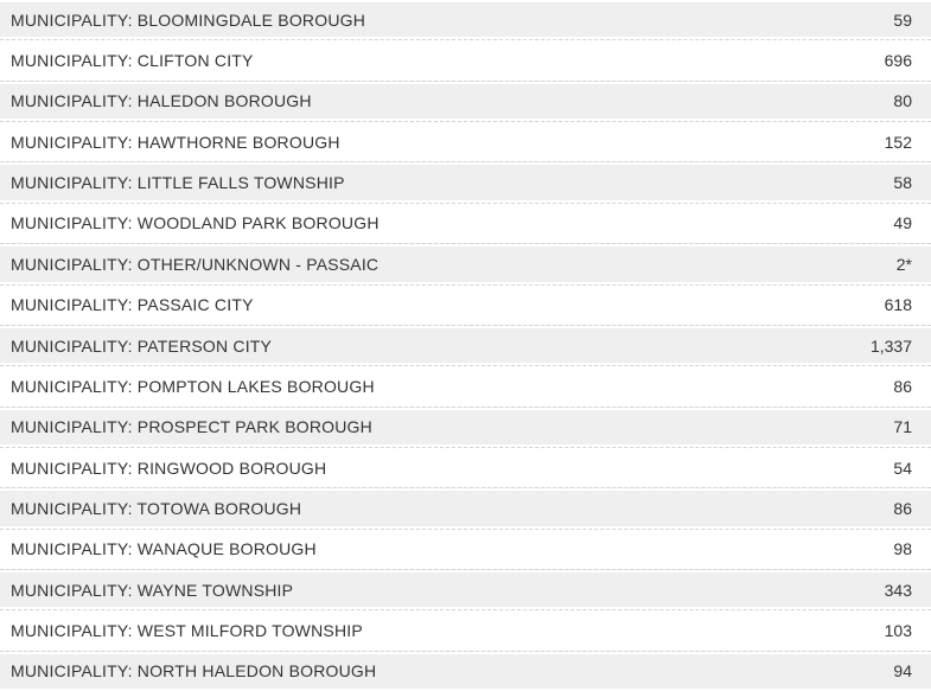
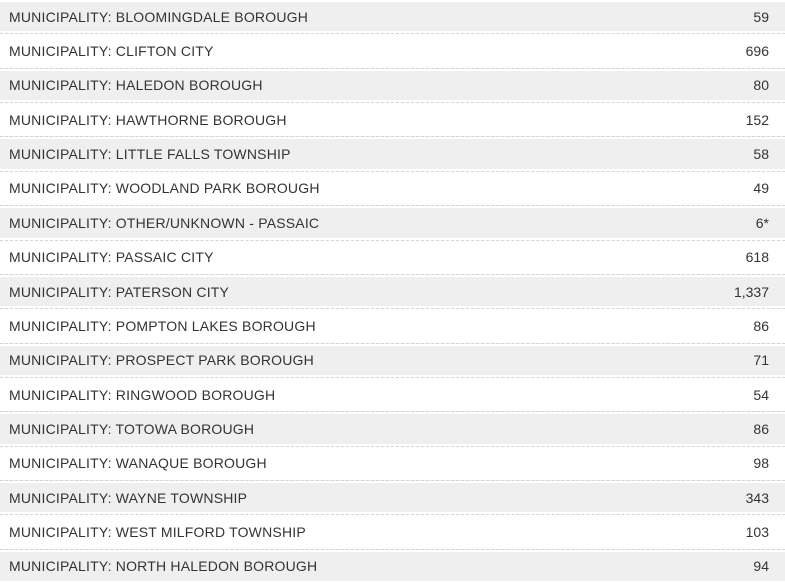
  MUNICIPALITY: BLOOMINGDALE BOROUGH
  59
  MUNICIPALITY: CLIFTON CITY
  696
  MUNICIPALITY: HALEDON BOROUGH
  80
  MUNICIPALITY: HAWTHORNE BOROUGH
  152
  MUNICIPALITY: LITTLE FALLS TOWNSHIP
  58
  MUNICIPALITY: WOODLAND PARK BOROUGH
  49
  MUNICIPALITY: OTHER/UNKNOWN - PASSAIC
- 2*
+ 6*
  MUNICIPALITY: PASSAIC CITY
  618
  MUNICIPALITY: PATERSON CITY
  1,337
  MUNICIPALITY: POMPTON LAKES BOROUGH
  86
  MUNICIPALITY: PROSPECT PARK BOROUGH
  71
  MUNICIPALITY: RINGWOOD BOROUGH
  54
  MUNICIPALITY: TOTOWA BOROUGH
  86
  MUNICIPALITY: WANAQUE BOROUGH
  98
  MUNICIPALITY: WAYNE TOWNSHIP
  343
  MUNICIPALITY: WEST MILFORD TOWNSHIP
  103
  MUNICIPALITY: NORTH HALEDON BOROUGH
  94
